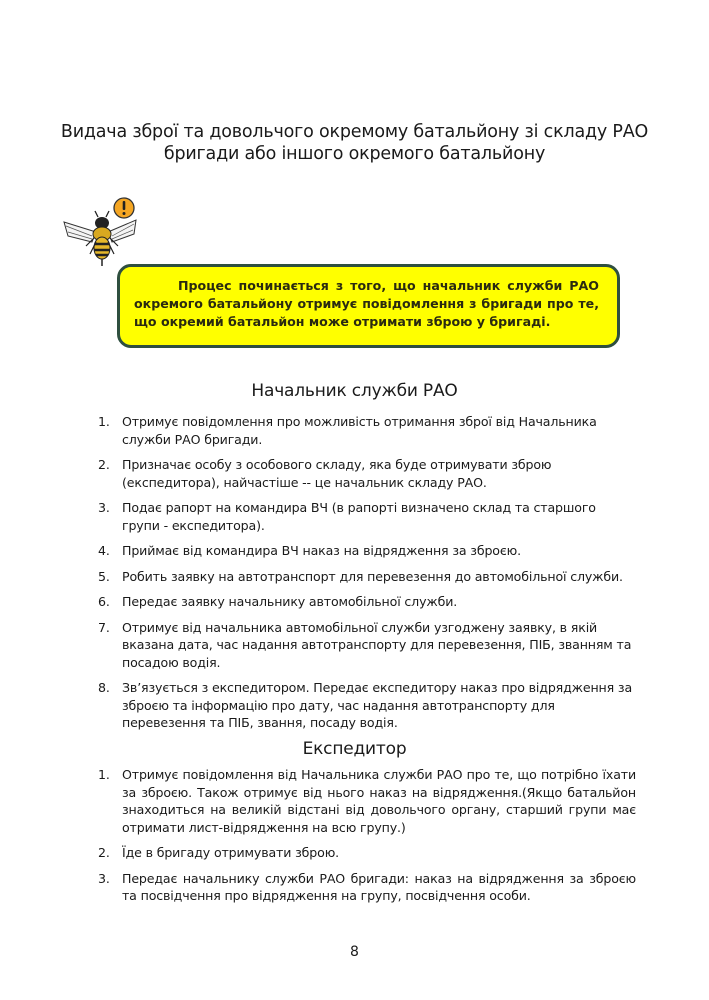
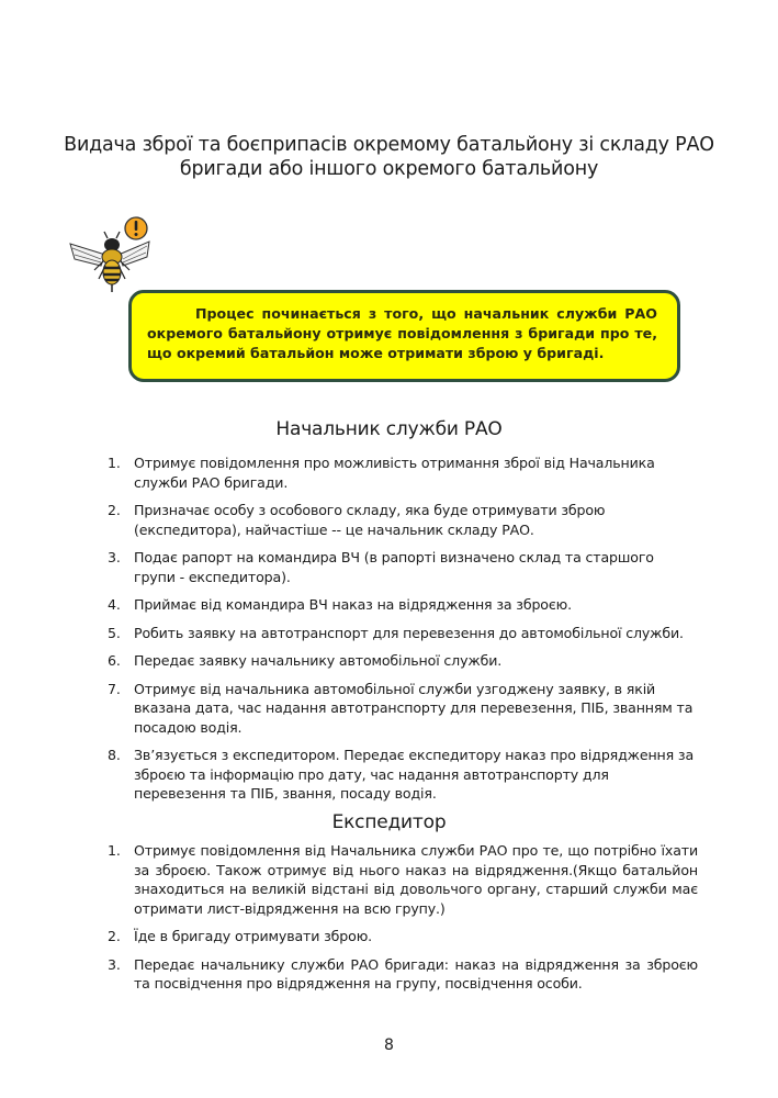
- Видача зброї та довольчого окремому батальйону зі складу РАО
+ Видача зброї та боєприпасів окремому батальйону зі складу РАО
  бригади або іншого окремого батальйону
  Процес починається з того, що начальник служби РАО окремого батальйону отримує повідомлення з бригади про те, що окремий батальйон може отримати зброю у бригаді.
  Начальник служби РАО
  1.
  Отримує повідомлення про можливість отримання зброї від Начальника служби РАО бригади.
  2.
  Призначає особу з особового складу, яка буде отримувати зброю (експедитора), найчастіше -- це начальник складу РАО.
  3.
  Подає рапорт на командира ВЧ (в рапорті визначено склад та старшого групи - експедитора).
  4.
  Приймає від командира ВЧ наказ на відрядження за зброєю.
  5.
  Робить заявку на автотранспорт для перевезення до автомобільної служби.
  6.
  Передає заявку начальнику автомобільної служби.
  7.
  Отримує від начальника автомобільної служби узгоджену заявку, в якій вказана дата, час надання автотранспорту для перевезення, ПІБ, званням та посадою водія.
  8.
  Зв’язується з експедитором. Передає експедитору наказ про відрядження за зброєю та інформацію про дату, час надання автотранспорту для перевезення та ПІБ, звання, посаду водія.
  Експедитор
  1.
- Отримує повідомлення від Начальника служби РАО про те, що потрібно їхати за зброєю. Також отримує від нього наказ на відрядження.(Якщо батальйон знаходиться на великій відстані від довольчого органу, старший групи має отримати лист-відрядження на всю групу.)
+ Отримує повідомлення від Начальника служби РАО про те, що потрібно їхати за зброєю. Також отримує від нього наказ на відрядження.(Якщо батальйон знаходиться на великій відстані від довольчого органу, старший служби має отримати лист-відрядження на всю групу.)
  2.
  Їде в бригаду отримувати зброю.
  3.
  Передає начальнику служби РАО бригади: наказ на відрядження за зброєю та посвідчення про відрядження на групу, посвідчення особи.
  8
